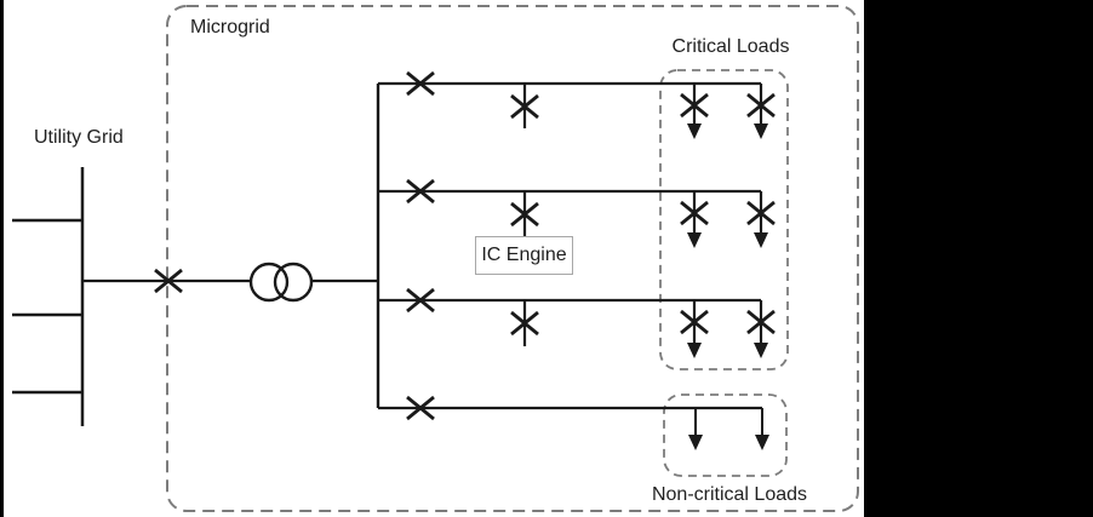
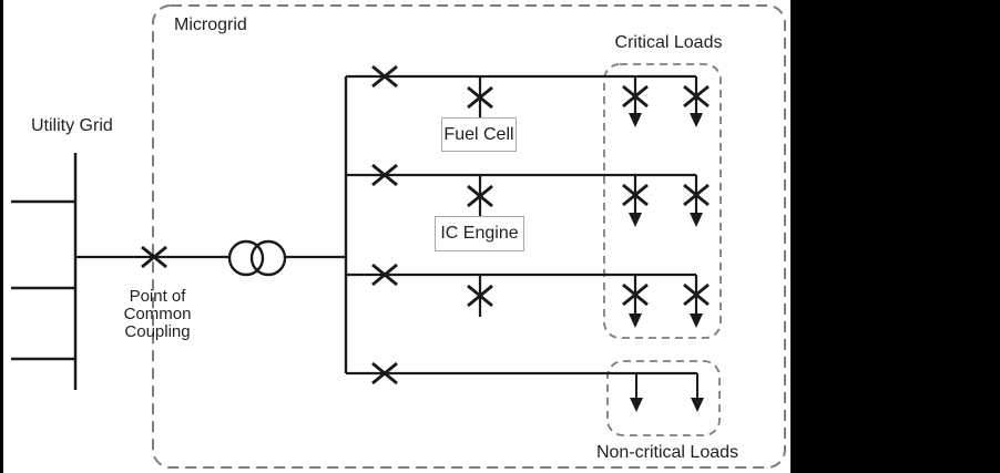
  Utility Grid
  Microgrid
+ Point of
+ Common
+ Coupling
+ Fuel Cell
  IC Engine
  Critical Loads
  Non-critical Loads
